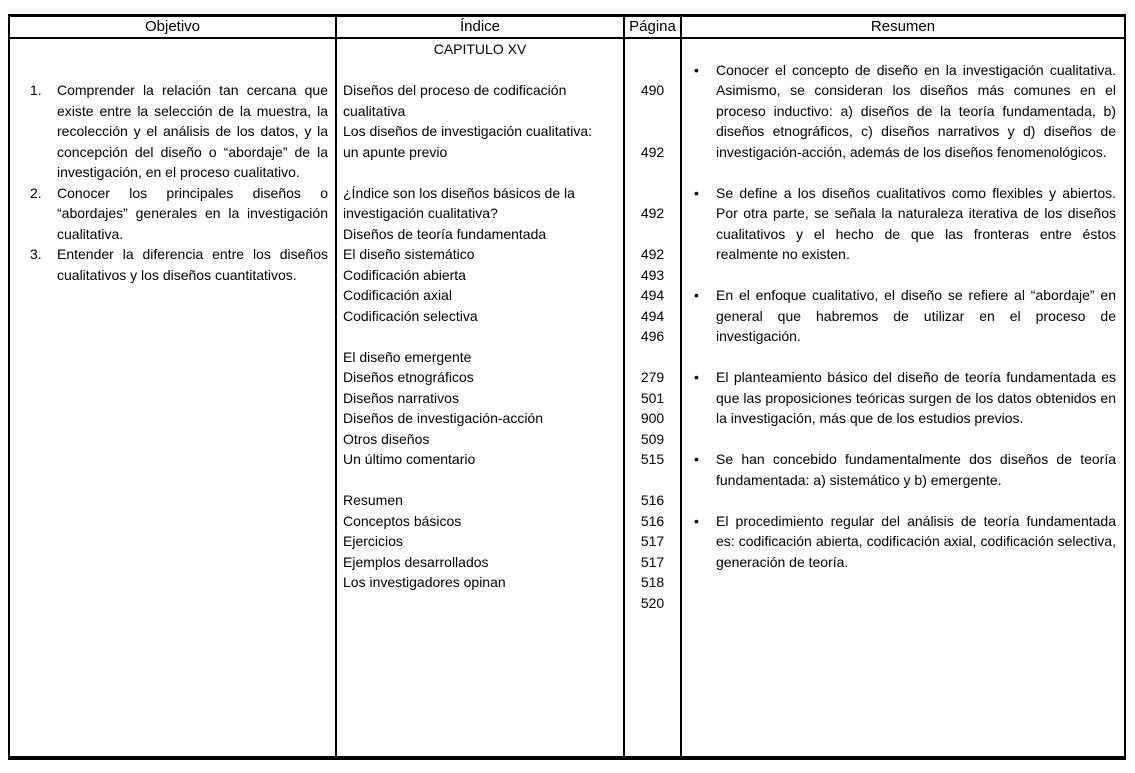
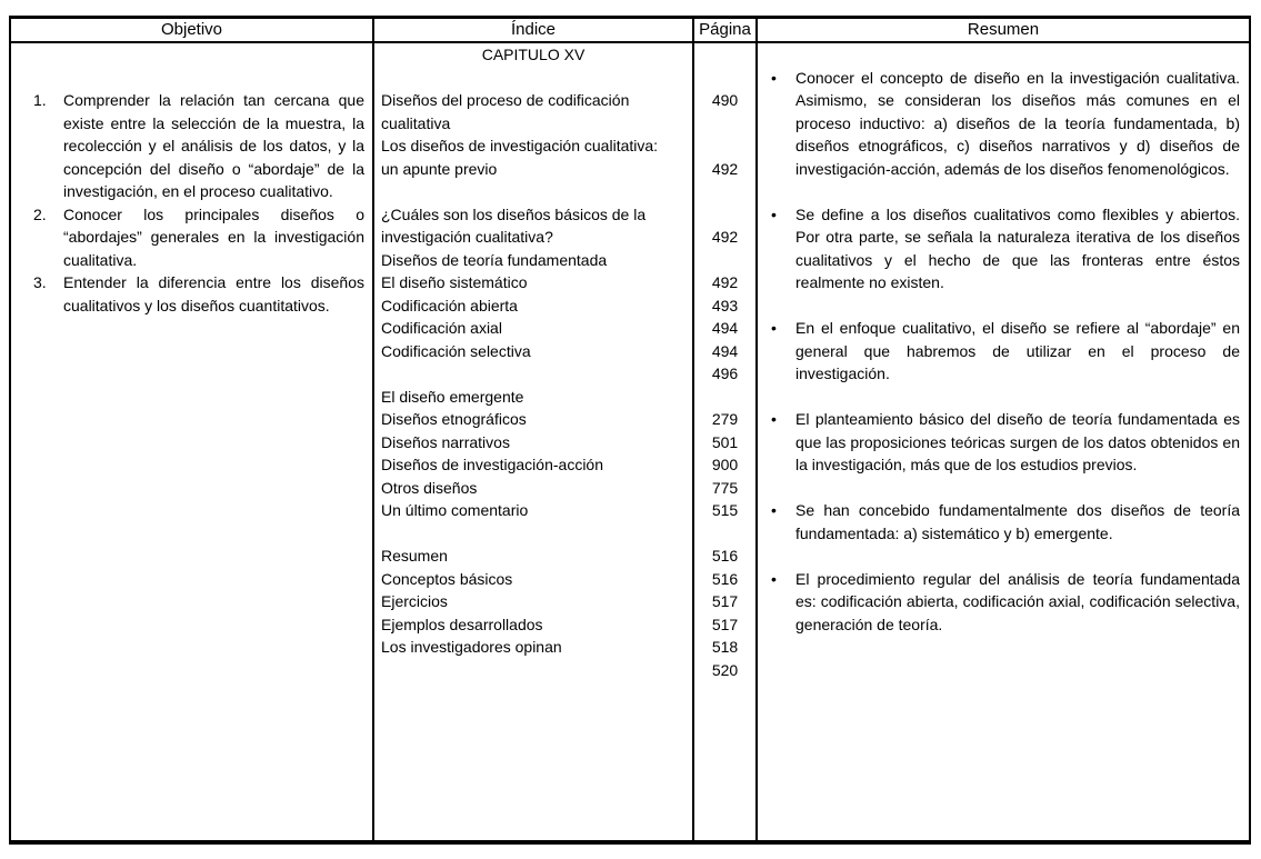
  Objetivo
  Índice
  Página
  Resumen
  1.
  Comprender la relación tan cercana que existe entre la selección de la muestra, la recolección y el análisis de los datos, y la concepción del diseño o “abordaje” de la investigación, en el proceso cualitativo.
  2.
  Conocer los principales diseños o “abordajes” generales en la investigación cualitativa.
  3.
  Entender la diferencia entre los diseños cualitativos y los diseños cuantitativos.
  CAPITULO XV
  Diseños del proceso de codificación
  cualitativa
  Los diseños de investigación cualitativa:
  un apunte previo
- ¿Índice son los diseños básicos de la
+ ¿Cuáles son los diseños básicos de la
  investigación cualitativa?
  Diseños de teoría fundamentada
  El diseño sistemático
  Codificación abierta
  Codificación axial
  Codificación selectiva
  El diseño emergente
  Diseños etnográficos
  Diseños narrativos
  Diseños de investigación-acción
  Otros diseños
  Un último comentario
  Resumen
  Conceptos básicos
  Ejercicios
  Ejemplos desarrollados
  Los investigadores opinan
  490
  492
  492
  492
  493
  494
  494
  496
  279
  501
  900
- 509
+ 775
  515
  516
  516
  517
  517
  518
  520
  •
  Conocer el concepto de diseño en la investigación cualitativa. Asimismo, se consideran los diseños más comunes en el proceso inductivo: a) diseños de la teoría fundamentada, b) diseños etnográficos, c) diseños narrativos y d) diseños de investigación-acción, además de los diseños fenomenológicos.
  •
  Se define a los diseños cualitativos como flexibles y abiertos. Por otra parte, se señala la naturaleza iterativa de los diseños cualitativos y el hecho de que las fronteras entre éstos realmente no existen.
  •
  En el enfoque cualitativo, el diseño se refiere al “abordaje” en general que habremos de utilizar en el proceso de investigación.
  •
  El planteamiento básico del diseño de teoría fundamentada es que las proposiciones teóricas surgen de los datos obtenidos en la investigación, más que de los estudios previos.
  •
  Se han concebido fundamentalmente dos diseños de teoría fundamentada: a) sistemático y b) emergente.
  •
  El procedimiento regular del análisis de teoría fundamentada es: codificación abierta, codificación axial, codificación selectiva, generación de teoría.
